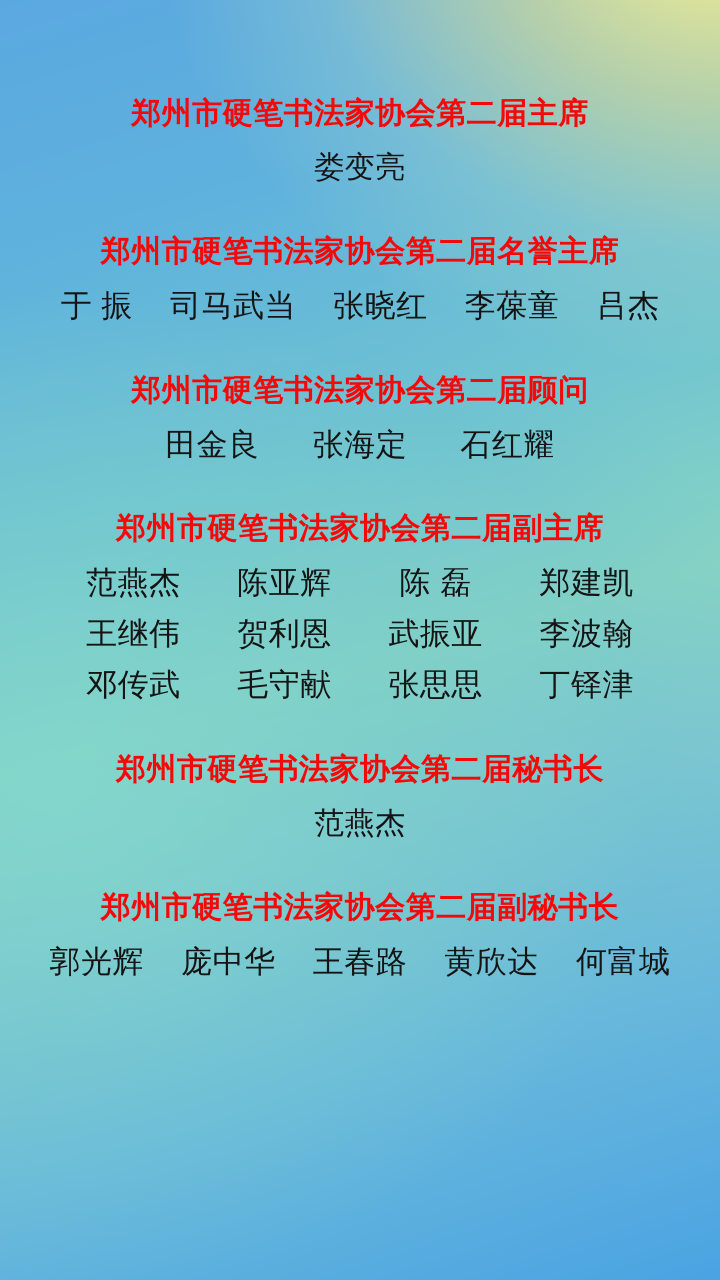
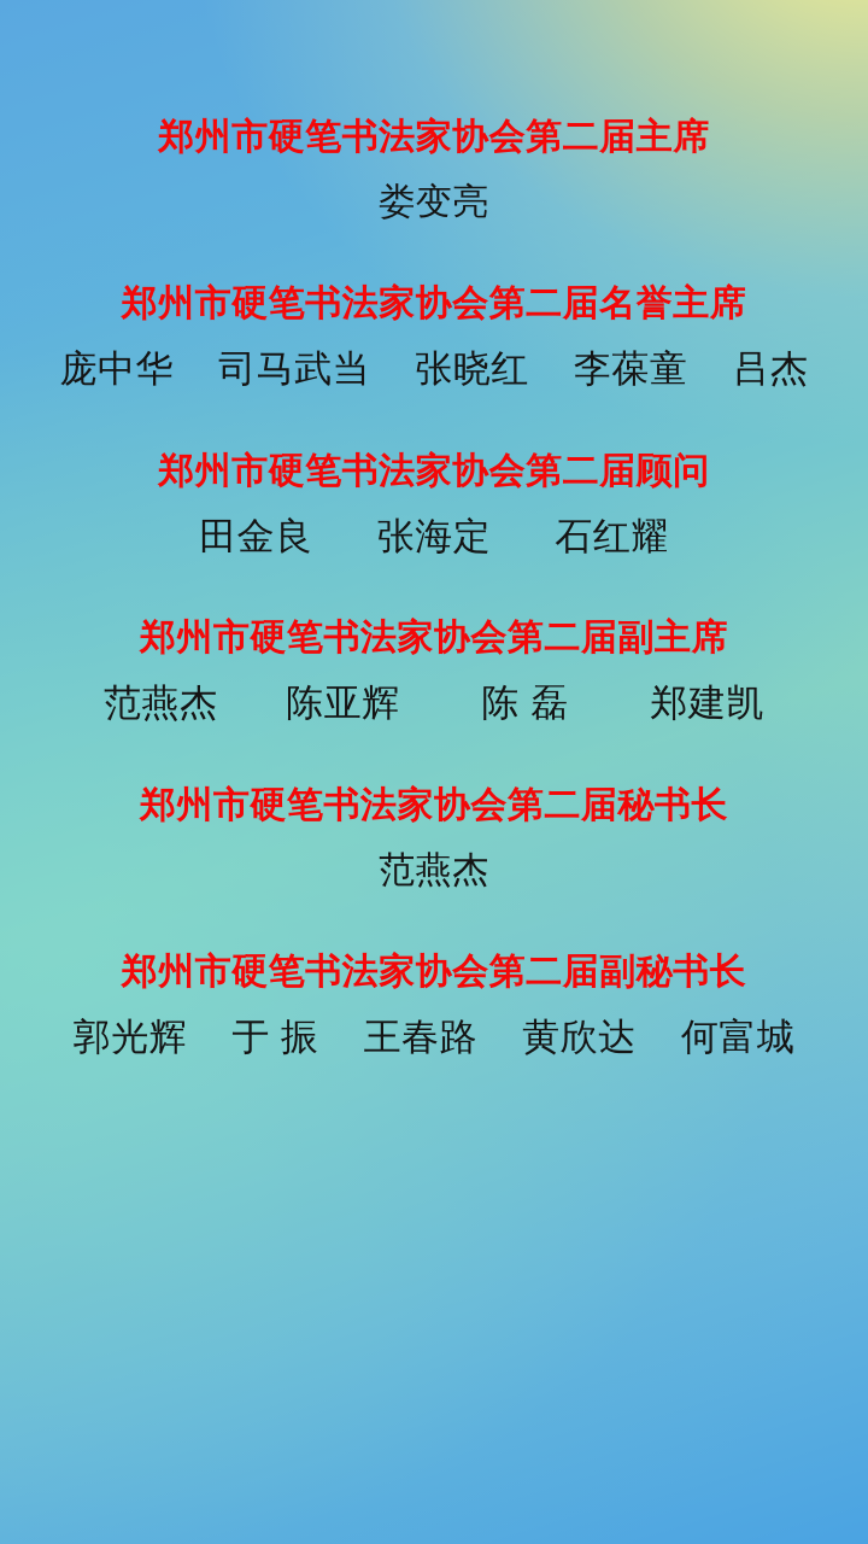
  郑州市硬笔书法家协会第二届主席
  娄变亮
  郑州市硬笔书法家协会第二届名誉主席
- 于 振 司马武当 张晓红 李葆童 吕杰
+ 庞中华 司马武当 张晓红 李葆童 吕杰
  郑州市硬笔书法家协会第二届顾问
  田金良 张海定 石红耀
  郑州市硬笔书法家协会第二届副主席
  范燕杰 陈亚辉 陈 磊 郑建凯
- 王继伟 贺利恩 武振亚 李波翰
- 邓传武 毛守献 张思思 丁铎津
  郑州市硬笔书法家协会第二届秘书长
  范燕杰
  郑州市硬笔书法家协会第二届副秘书长
- 郭光辉 庞中华 王春路 黄欣达 何富城
+ 郭光辉 于 振 王春路 黄欣达 何富城
